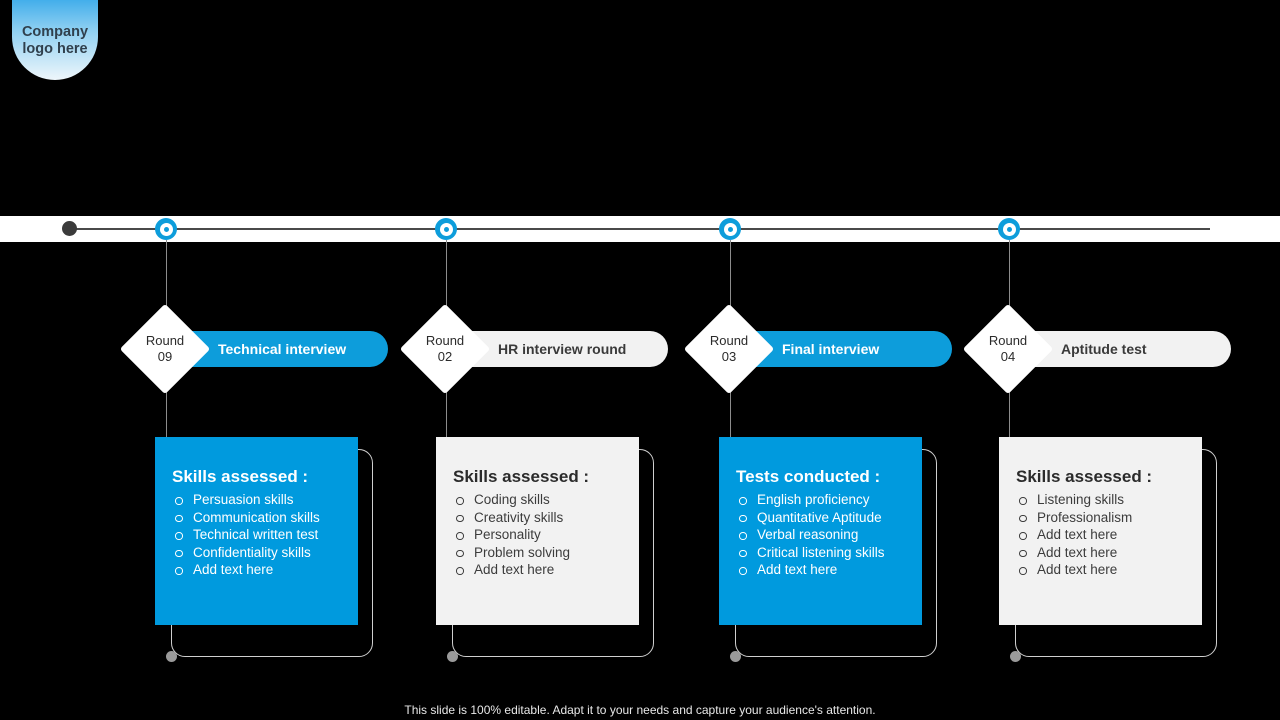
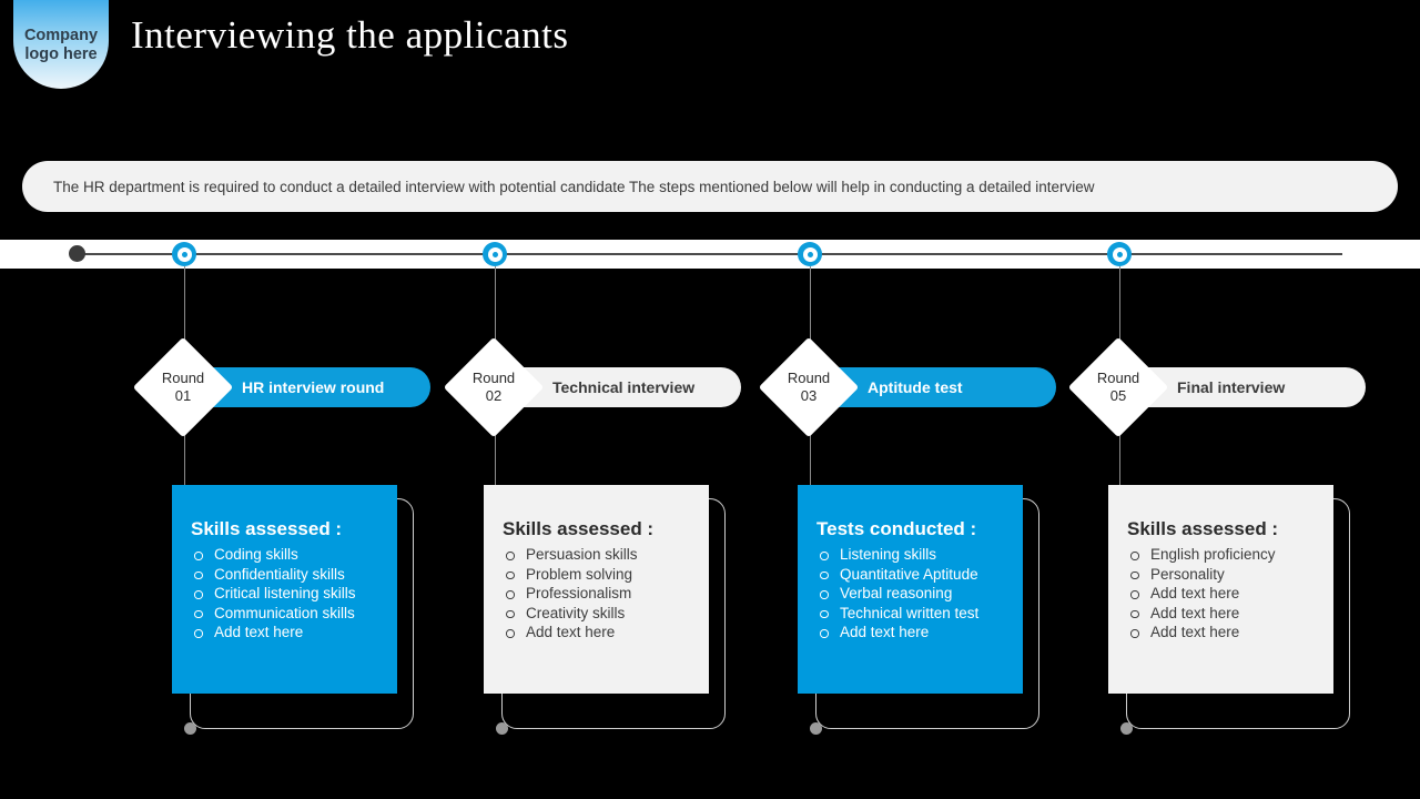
  Company
  logo here
+ Interviewing the applicants
+ The HR department is required to conduct a detailed interview with potential candidate The steps mentioned below will help in conducting a detailed interview
- Technical interview
+ HR interview round
  Round
- 09
+ 01
  Skills assessed :
- Persuasion skills
+ Coding skills
- Communication skills
+ Confidentiality skills
- Technical written test
+ Critical listening skills
- Confidentiality skills
+ Communication skills
  Add text here
- HR interview round
+ Technical interview
  Round
  02
  Skills assessed :
- Coding skills
+ Persuasion skills
- Creativity skills
+ Problem solving
- Personality
+ Professionalism
- Problem solving
+ Creativity skills
  Add text here
- Final interview
+ Aptitude test
  Round
  03
  Tests conducted :
- English proficiency
+ Listening skills
  Quantitative Aptitude
  Verbal reasoning
- Critical listening skills
+ Technical written test
  Add text here
- Aptitude test
+ Final interview
  Round
- 04
+ 05
  Skills assessed :
- Listening skills
+ English proficiency
- Professionalism
+ Personality
  Add text here
  Add text here
  Add text here
- This slide is 100% editable. Adapt it to your needs and capture your audience's attention.
